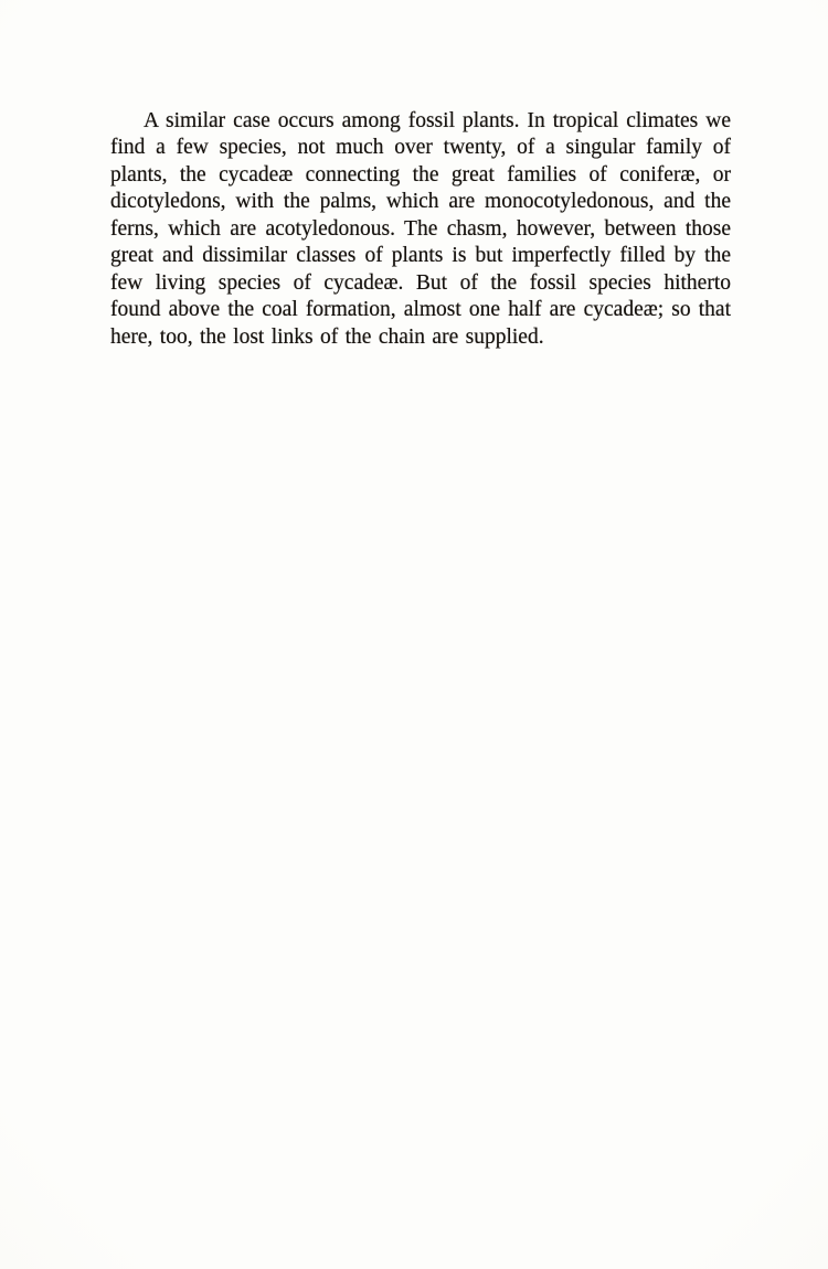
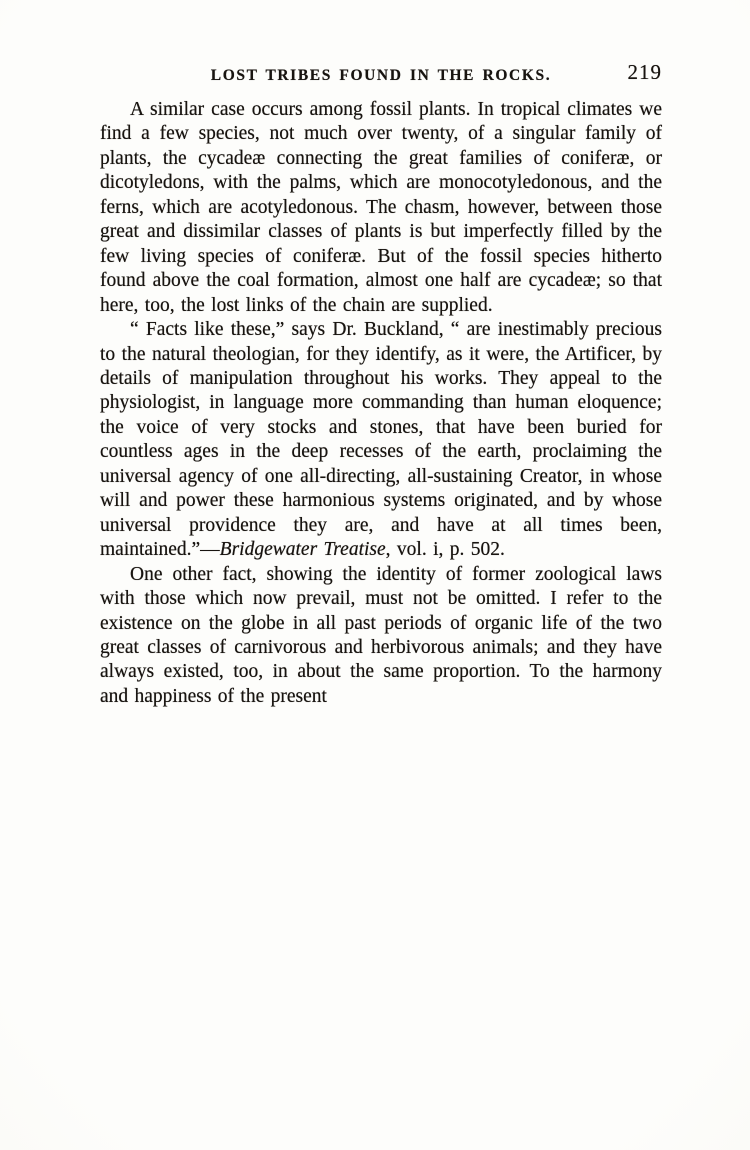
+ LOST TRIBES FOUND IN THE ROCKS.
+ 219
- A similar case occurs among fossil plants. In tropical climates we find a few species, not much over twenty, of a singular family of plants, the cycadeæ connecting the great families of coniferæ, or dicotyledons, with the palms, which are monocotyledonous, and the ferns, which are acotyledonous. The chasm, however, between those great and dissimilar classes of plants is but imperfectly filled by the few living species of cycadeæ. But of the fossil species hitherto found above the coal formation, almost one half are cycadeæ; so that here, too, the lost links of the chain are supplied.
+ A similar case occurs among fossil plants. In tropical climates we find a few species, not much over twenty, of a singular family of plants, the cycadeæ connecting the great families of coniferæ, or dicotyledons, with the palms, which are monocotyledonous, and the ferns, which are acotyledonous. The chasm, however, between those great and dissimilar classes of plants is but imperfectly filled by the few living species of coniferæ. But of the fossil species hitherto found above the coal formation, almost one half are cycadeæ; so that here, too, the lost links of the chain are supplied.
+ “ Facts like these,” says Dr. Buckland, “ are inestimably precious to the natural theologian, for they identify, as it were, the Artificer, by details of manipulation throughout his works. They appeal to the physiologist, in language more commanding than human eloquence; the voice of very stocks and stones, that have been buried for countless ages in the deep recesses of the earth, proclaiming the universal agency of one all-directing, all-sustaining Creator, in whose will and power these harmonious systems originated, and by whose universal providence they are, and have at all times been, maintained.”—Bridgewater Treatise, vol. i, p. 502.
+ One other fact, showing the identity of former zoological laws with those which now prevail, must not be omitted. I refer to the existence on the globe in all past periods of organic life of the two great classes of carnivorous and herbivorous animals; and they have always existed, too, in about the same proportion. To the harmony and happiness of the present
